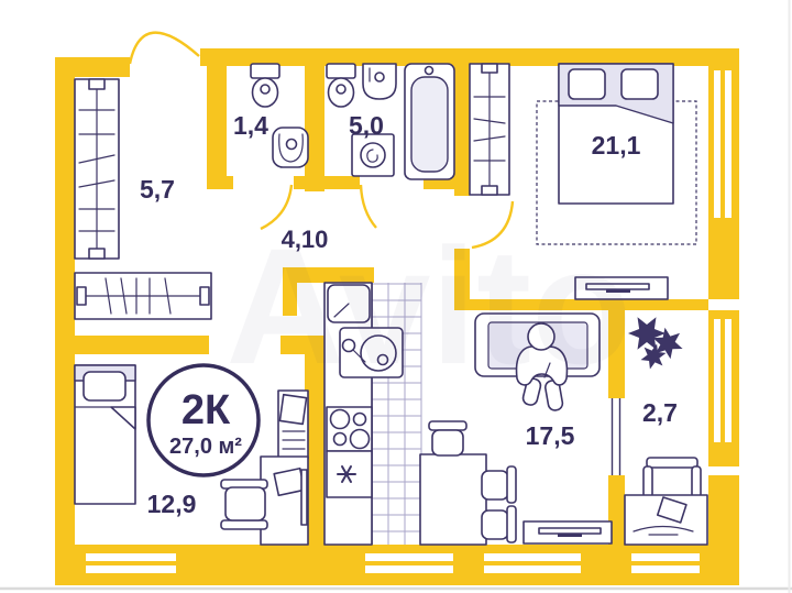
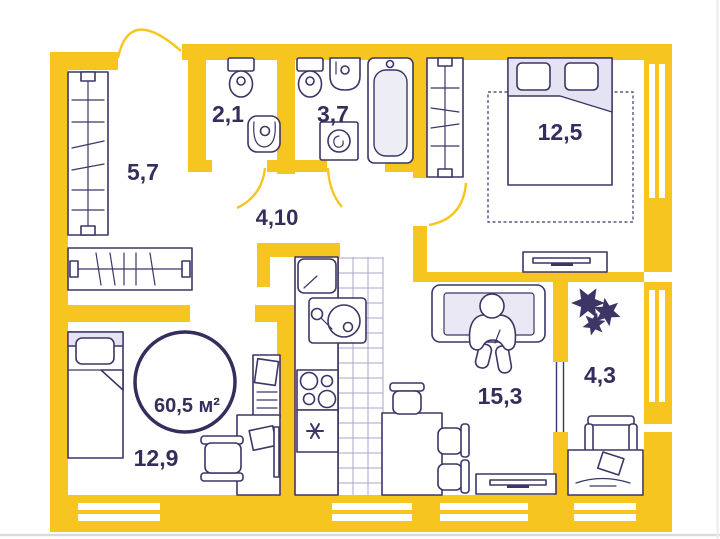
- Avito
  5,7
- 1,4
+ 2,1
- 5,0
+ 3,7
  4,10
- 21,1
+ 12,5
  12,9
- 17,5
+ 15,3
- 2,7
+ 4,3
- 2К
- 27,0 м²
+ 60,5 м²
